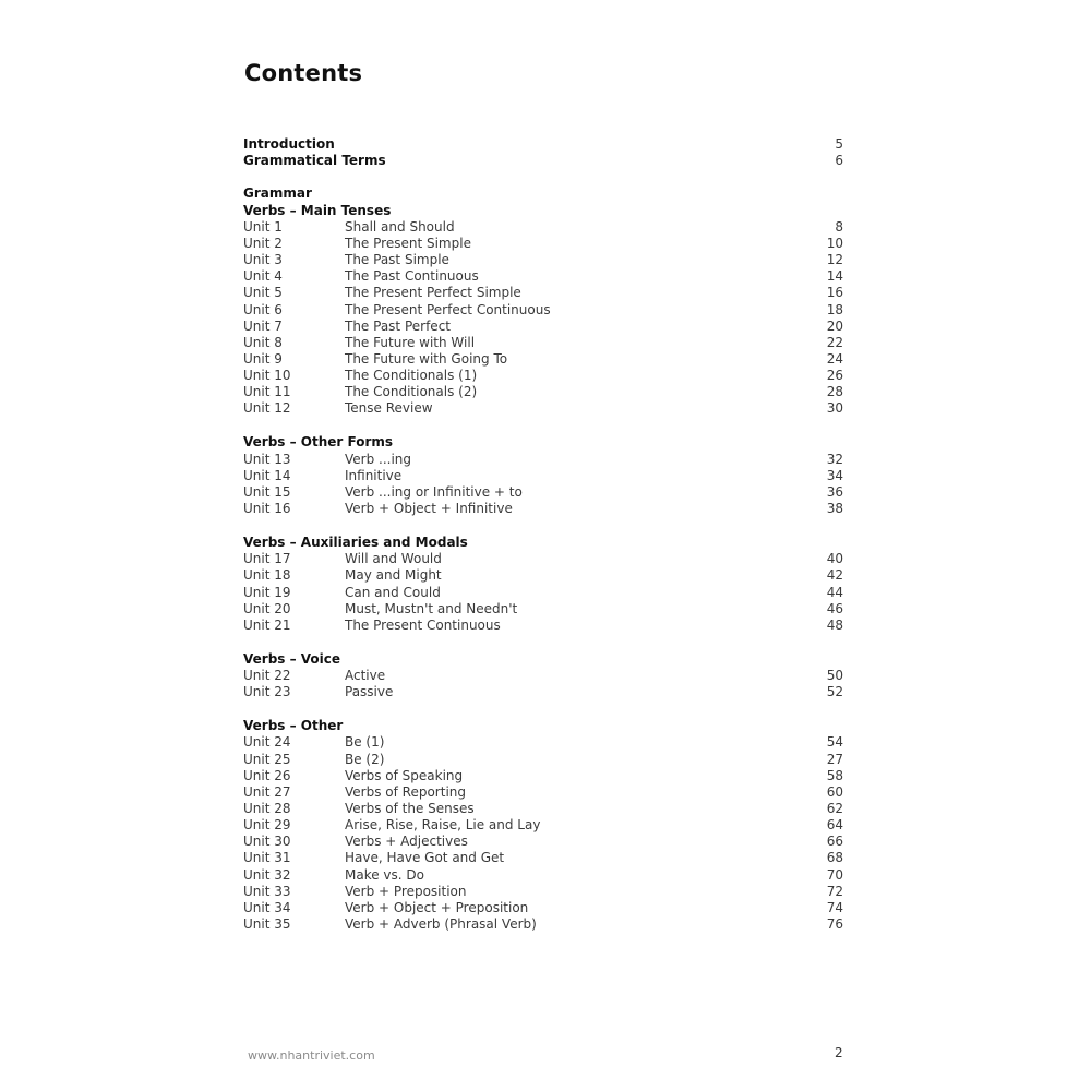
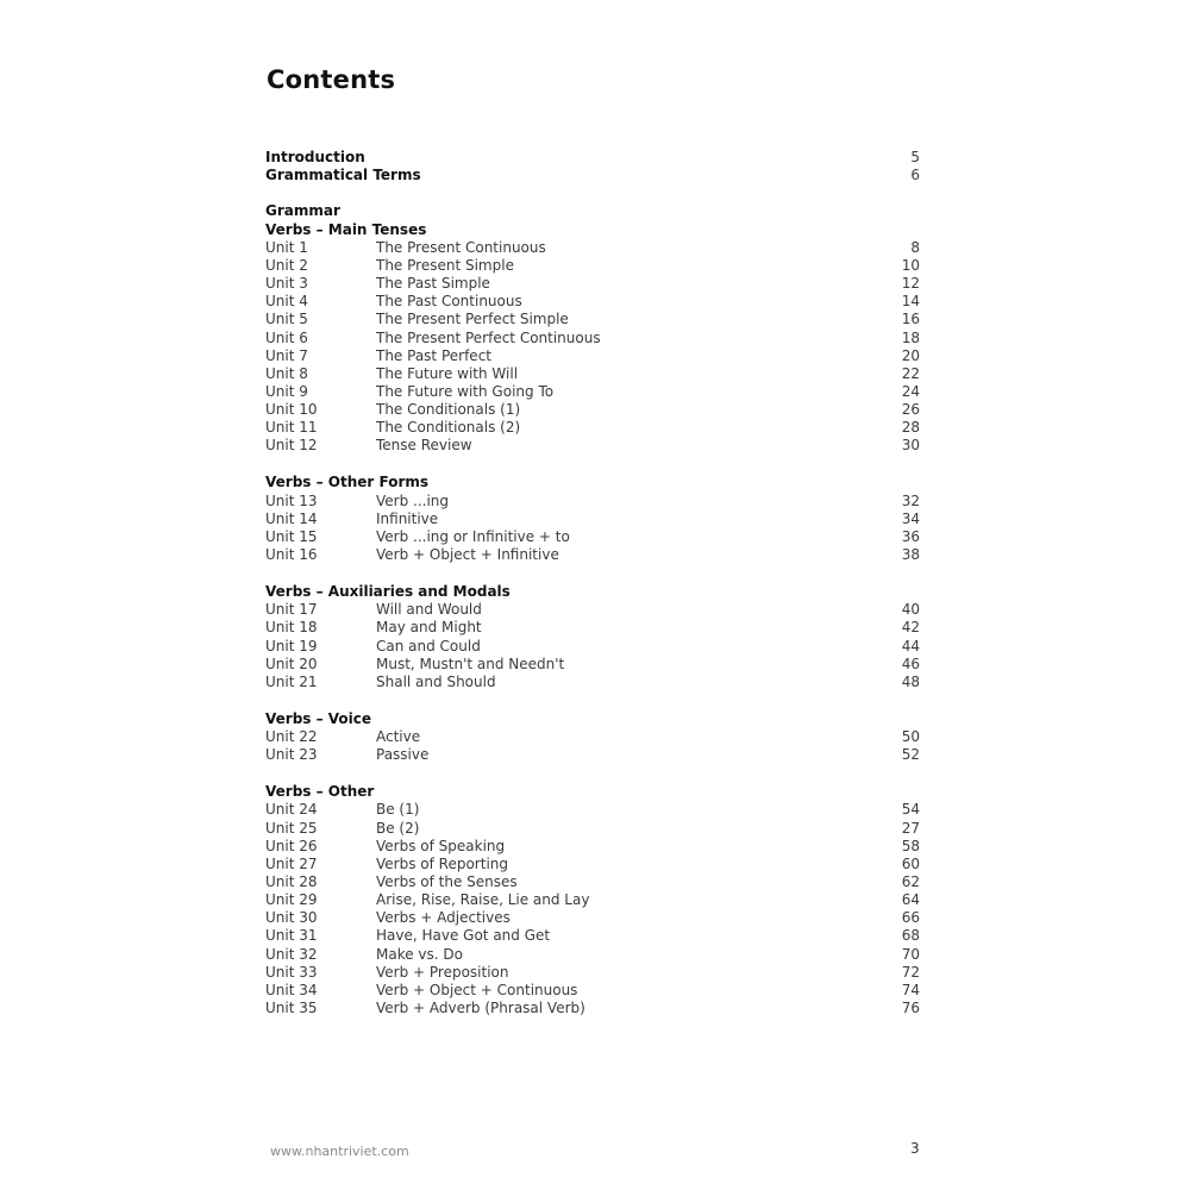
  Contents
  Introduction
  5
  Grammatical Terms
  6
  Grammar
  Verbs – Main Tenses
  Unit 1
- Shall and Should
+ The Present Continuous
  8
  Unit 2
  The Present Simple
  10
  Unit 3
  The Past Simple
  12
  Unit 4
  The Past Continuous
  14
  Unit 5
  The Present Perfect Simple
  16
  Unit 6
  The Present Perfect Continuous
  18
  Unit 7
  The Past Perfect
  20
  Unit 8
  The Future with Will
  22
  Unit 9
  The Future with Going To
  24
  Unit 10
  The Conditionals (1)
  26
  Unit 11
  The Conditionals (2)
  28
  Unit 12
  Tense Review
  30
  Verbs – Other Forms
  Unit 13
  Verb ...ing
  32
  Unit 14
  Infinitive
  34
  Unit 15
  Verb ...ing or Infinitive + to
  36
  Unit 16
  Verb + Object + Infinitive
  38
  Verbs – Auxiliaries and Modals
  Unit 17
  Will and Would
  40
  Unit 18
  May and Might
  42
  Unit 19
  Can and Could
  44
  Unit 20
  Must, Mustn't and Needn't
  46
  Unit 21
- The Present Continuous
+ Shall and Should
  48
  Verbs – Voice
  Unit 22
  Active
  50
  Unit 23
  Passive
  52
  Verbs – Other
  Unit 24
  Be (1)
  54
  Unit 25
  Be (2)
  27
  Unit 26
  Verbs of Speaking
  58
  Unit 27
  Verbs of Reporting
  60
  Unit 28
  Verbs of the Senses
  62
  Unit 29
  Arise, Rise, Raise, Lie and Lay
  64
  Unit 30
  Verbs + Adjectives
  66
  Unit 31
  Have, Have Got and Get
  68
  Unit 32
  Make vs. Do
  70
  Unit 33
  Verb + Preposition
  72
  Unit 34
- Verb + Object + Preposition
+ Verb + Object + Continuous
  74
  Unit 35
  Verb + Adverb (Phrasal Verb)
  76
  www.nhantriviet.com
- 2
+ 3
